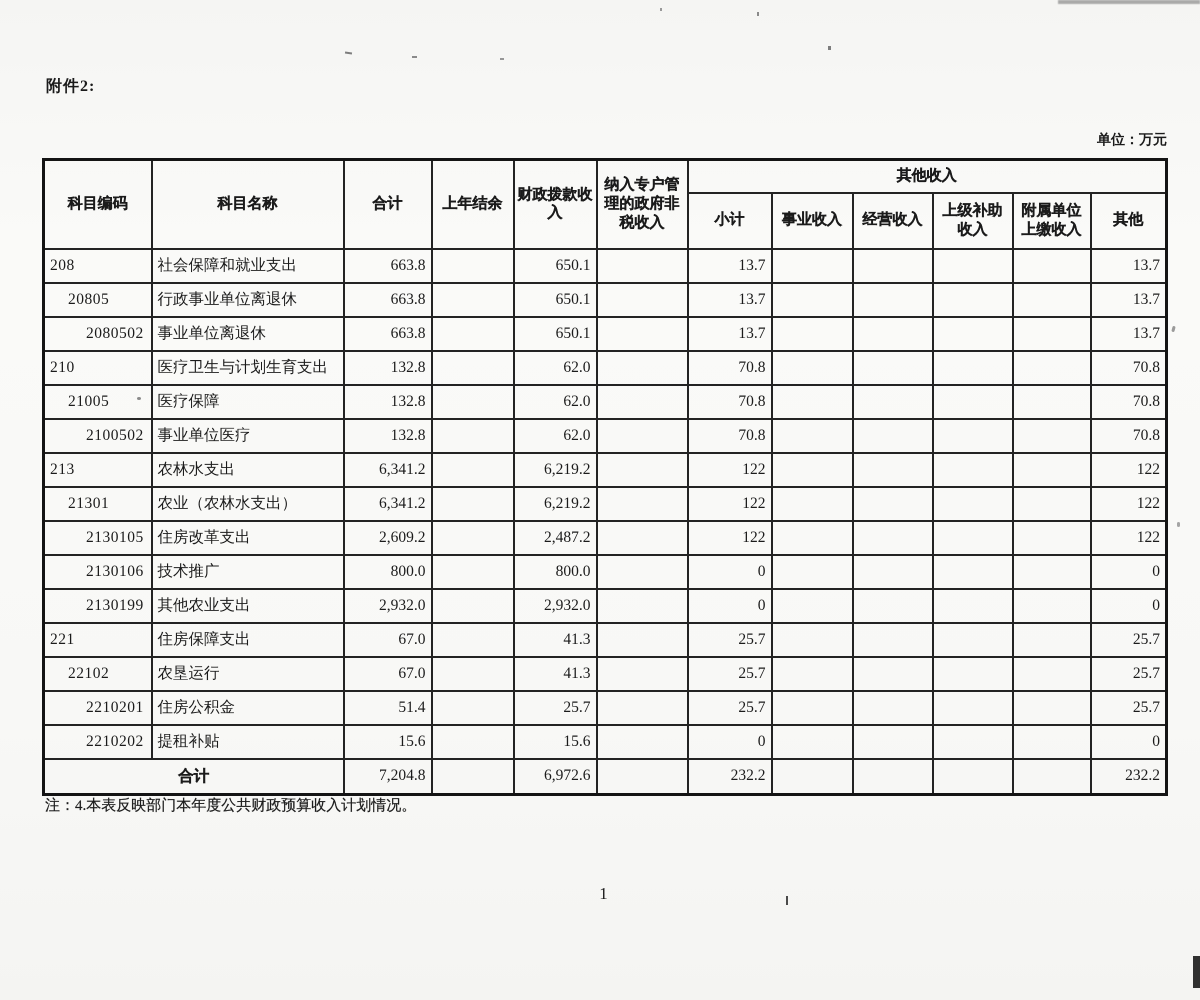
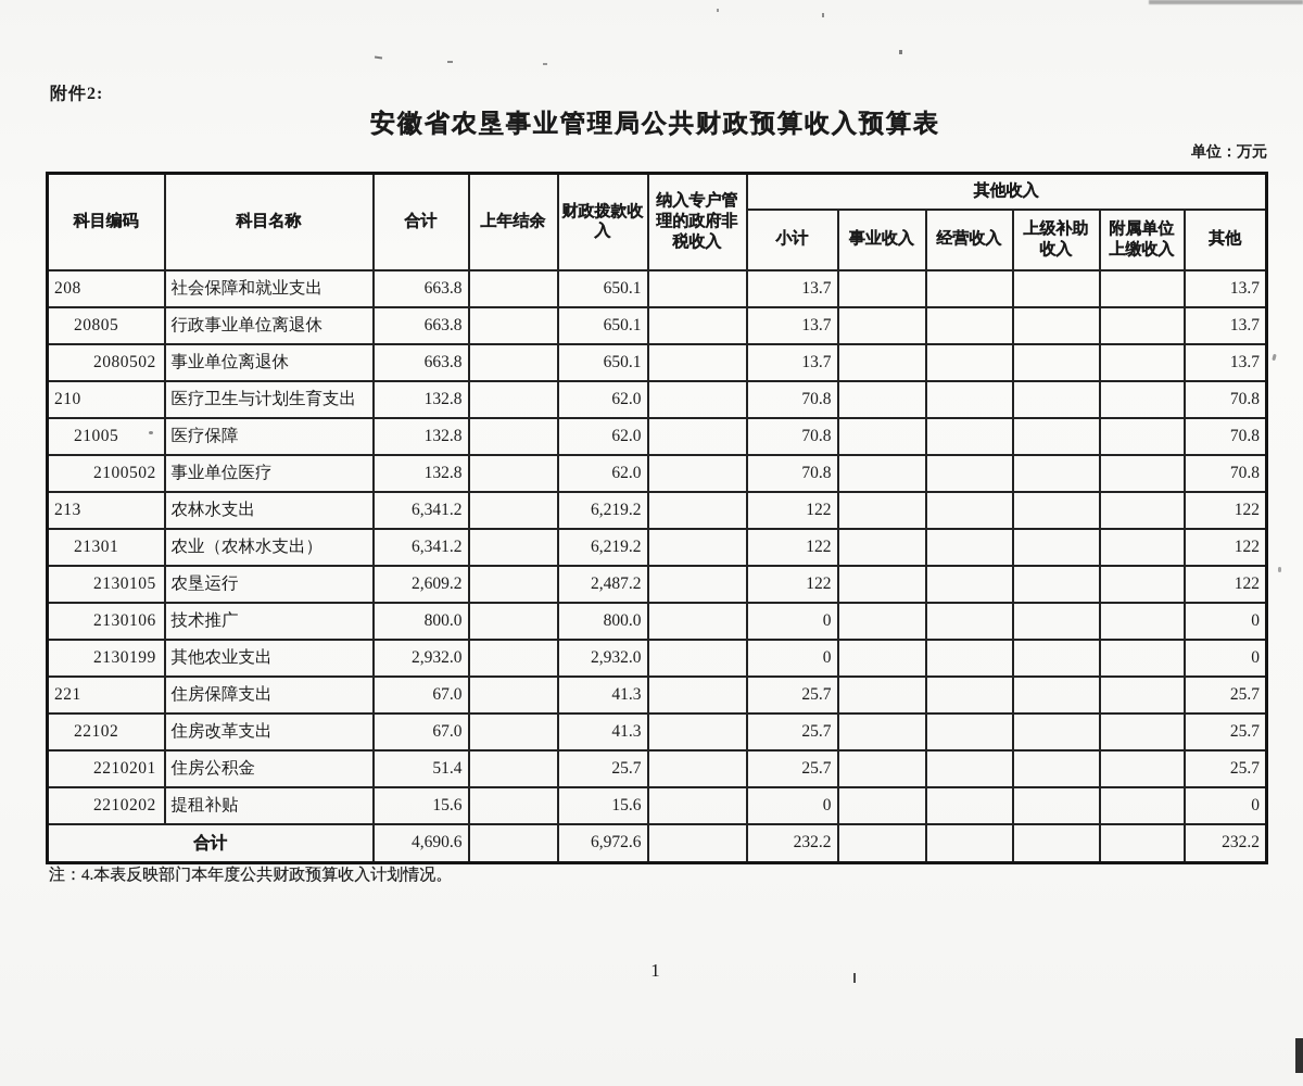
  附件2:
+ 安徽省农垦事业管理局公共财政预算收入预算表
  单位：万元
  科目编码	科目名称	合计	上年结余	财政拨款收入	纳入专户管理的政府非税收入	其他收入
  小计	事业收入	经营收入	上级补助收入	附属单位上缴收入	其他
  208	社会保障和就业支出	663.8		650.1		13.7					13.7
  20805	行政事业单位离退休	663.8		650.1		13.7					13.7
  2080502	事业单位离退休	663.8		650.1		13.7					13.7
  210	医疗卫生与计划生育支出	132.8		62.0		70.8					70.8
  21005	医疗保障	132.8		62.0		70.8					70.8
  2100502	事业单位医疗	132.8		62.0		70.8					70.8
  213	农林水支出	6,341.2		6,219.2		122					122
  21301	农业（农林水支出）	6,341.2		6,219.2		122					122
- 2130105	住房改革支出	2,609.2		2,487.2		122					122
+ 2130105	农垦运行	2,609.2		2,487.2		122					122
  2130106	技术推广	800.0		800.0		0					0
  2130199	其他农业支出	2,932.0		2,932.0		0					0
  221	住房保障支出	67.0		41.3		25.7					25.7
- 22102	农垦运行	67.0		41.3		25.7					25.7
+ 22102	住房改革支出	67.0		41.3		25.7					25.7
  2210201	住房公积金	51.4		25.7		25.7					25.7
  2210202	提租补贴	15.6		15.6		0					0
- 合计	7,204.8		6,972.6		232.2					232.2
+ 合计	4,690.6		6,972.6		232.2					232.2
  注：4.本表反映部门本年度公共财政预算收入计划情况。
  1
